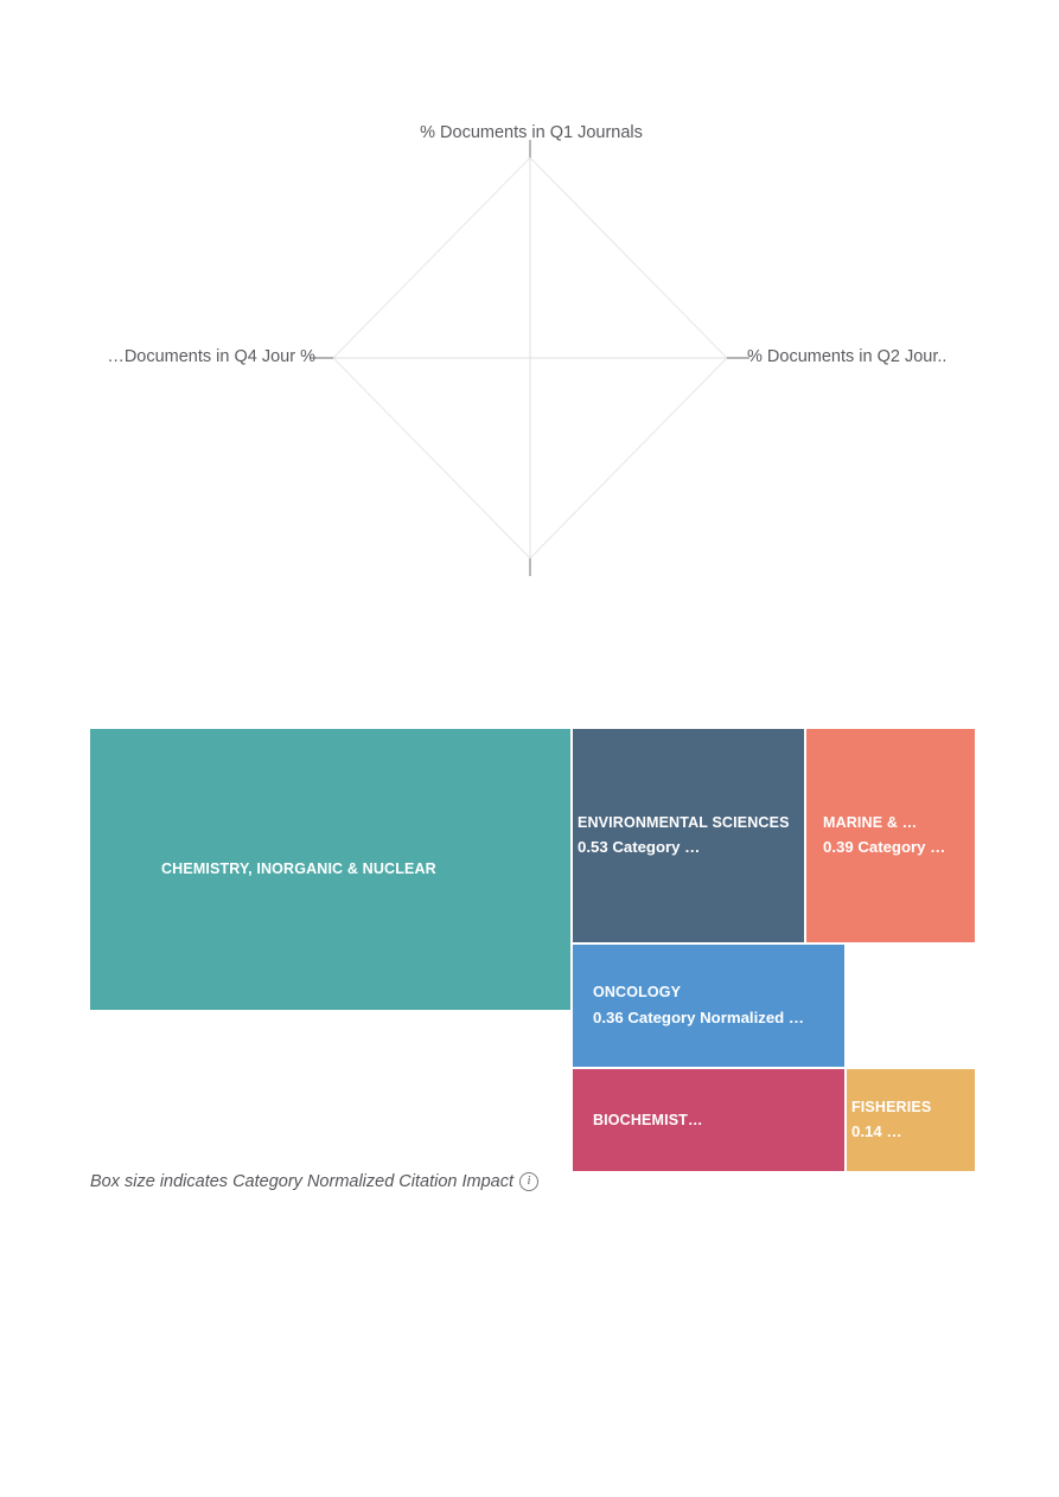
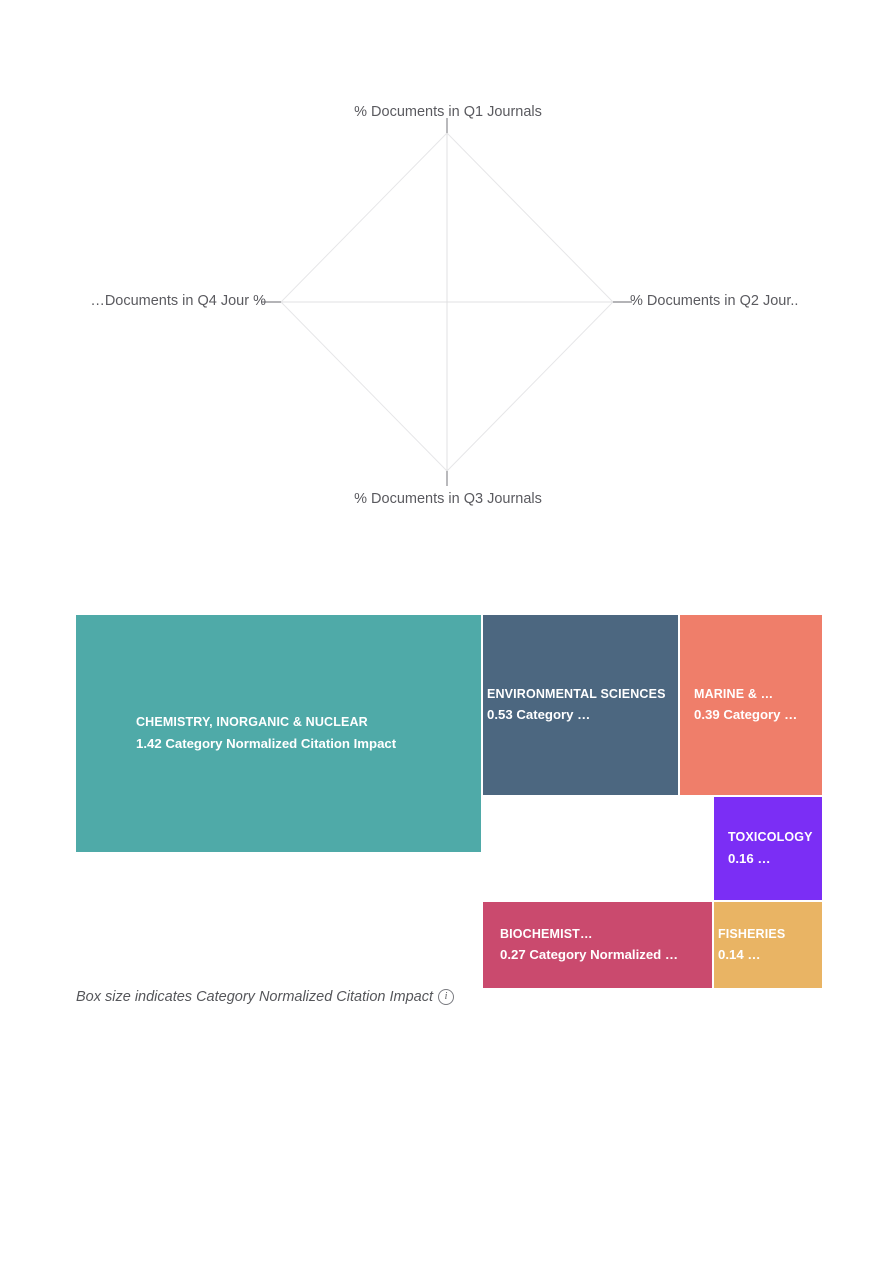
  % Documents in Q1 Journals
  % Documents in Q2 Jour..
+ % Documents in Q3 Journals
  % Documents in Q4 Jour…
  CHEMISTRY, INORGANIC & NUCLEAR
+ 1.42 Category Normalized Citation Impact
  ENVIRONMENTAL SCIENCES
  0.53 Category …
  MARINE & …
  0.39 Category …
- ONCOLOGY
- 0.36 Category Normalized …
  BIOCHEMIST…
+ 0.27 Category Normalized …
+ TOXICOLOGY
+ 0.16 …
  FISHERIES
  0.14 …
  Box size indicates Category Normalized Citation Impact
  i
